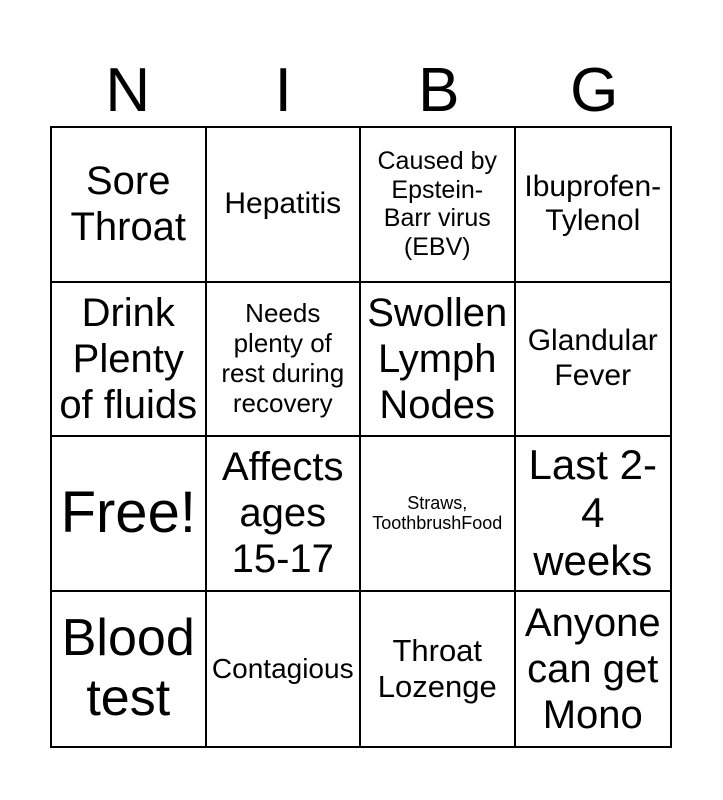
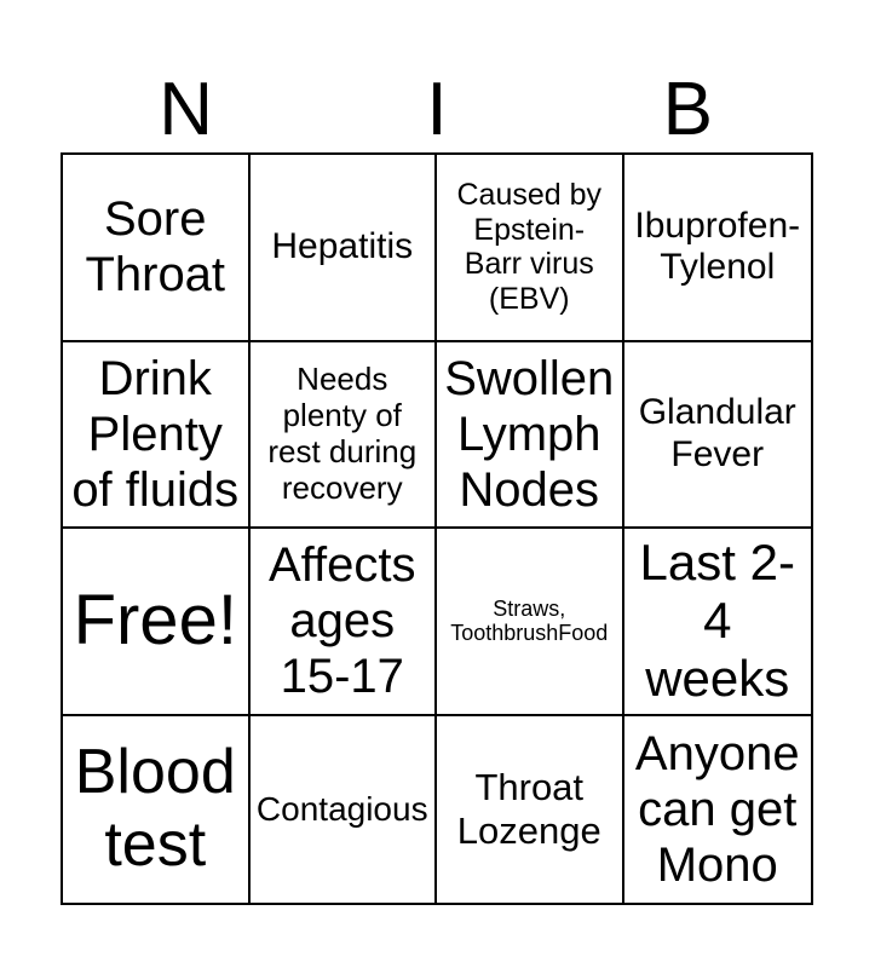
  N
  I
  B
- G
  Sore
  Throat
  Hepatitis
  Caused by
  Epstein-
  Barr virus
  (EBV)
  Ibuprofen-
  Tylenol
  Drink
  Plenty
  of fluids
  Needs
  plenty of
  rest during
  recovery
  Swollen
  Lymph
  Nodes
  Glandular
  Fever
  Free!
  Affects
  ages
  15-17
  Straws,
  ToothbrushFood
  Last 2-
  4
  weeks
  Blood
  test
  Contagious
  Throat
  Lozenge
  Anyone
  can get
  Mono
